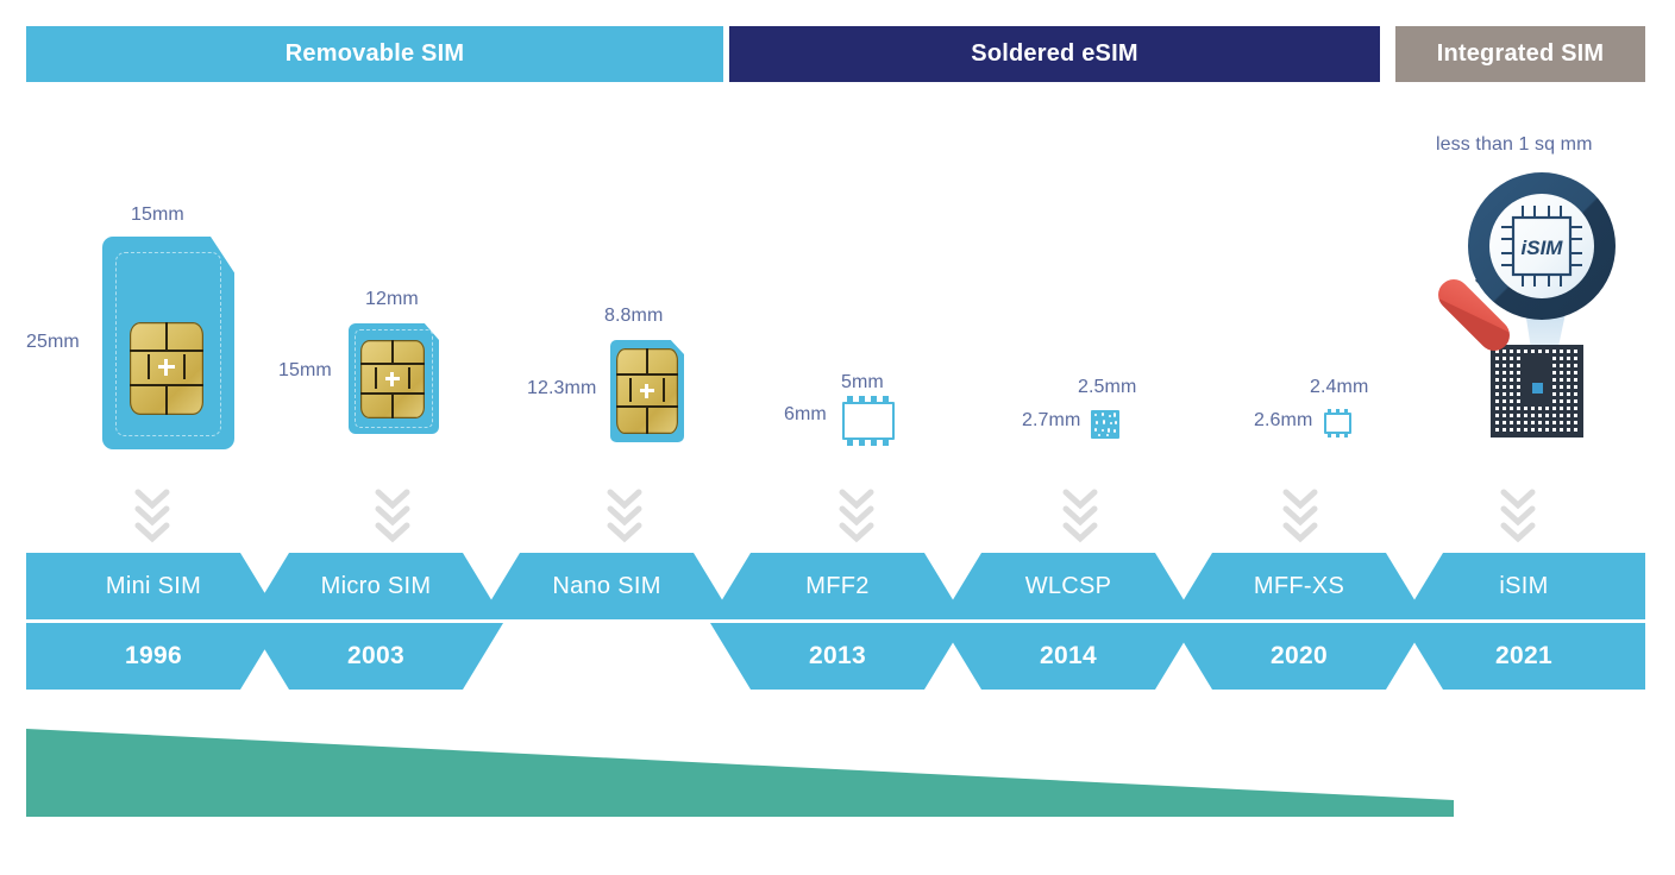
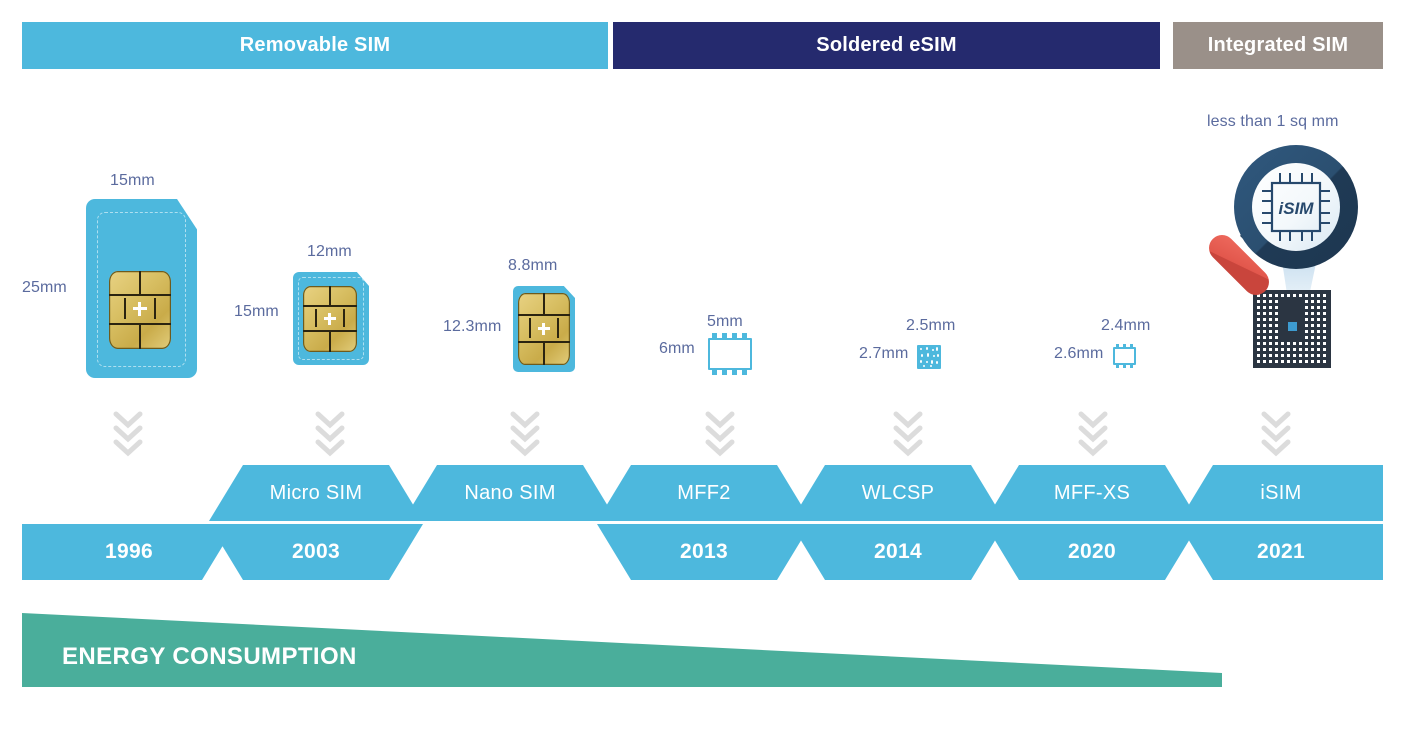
  Removable SIM
  Soldered eSIM
  Integrated SIM
  15mm
  25mm
  12mm
  15mm
  8.8mm
  12.3mm
  5mm
  6mm
  2.5mm
  2.7mm
  2.4mm
  2.6mm
  less than 1 sq mm
  iSIM
- Mini SIM
  Micro SIM
  Nano SIM
  MFF2
  WLCSP
  MFF-XS
  iSIM
  1996
  2003
  2013
  2014
  2020
  2021
+ ENERGY CONSUMPTION
